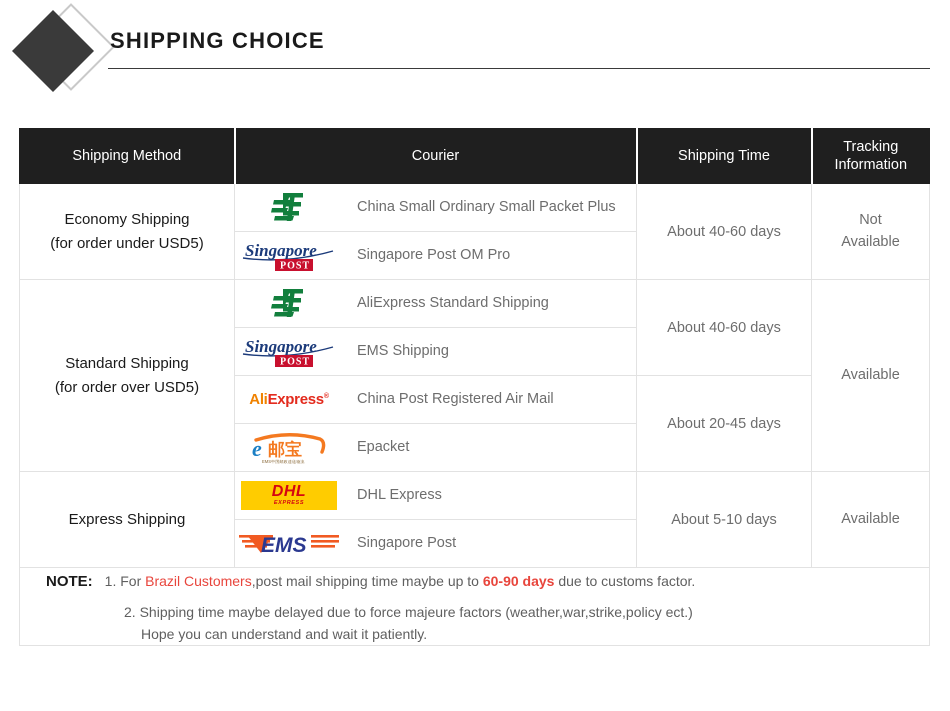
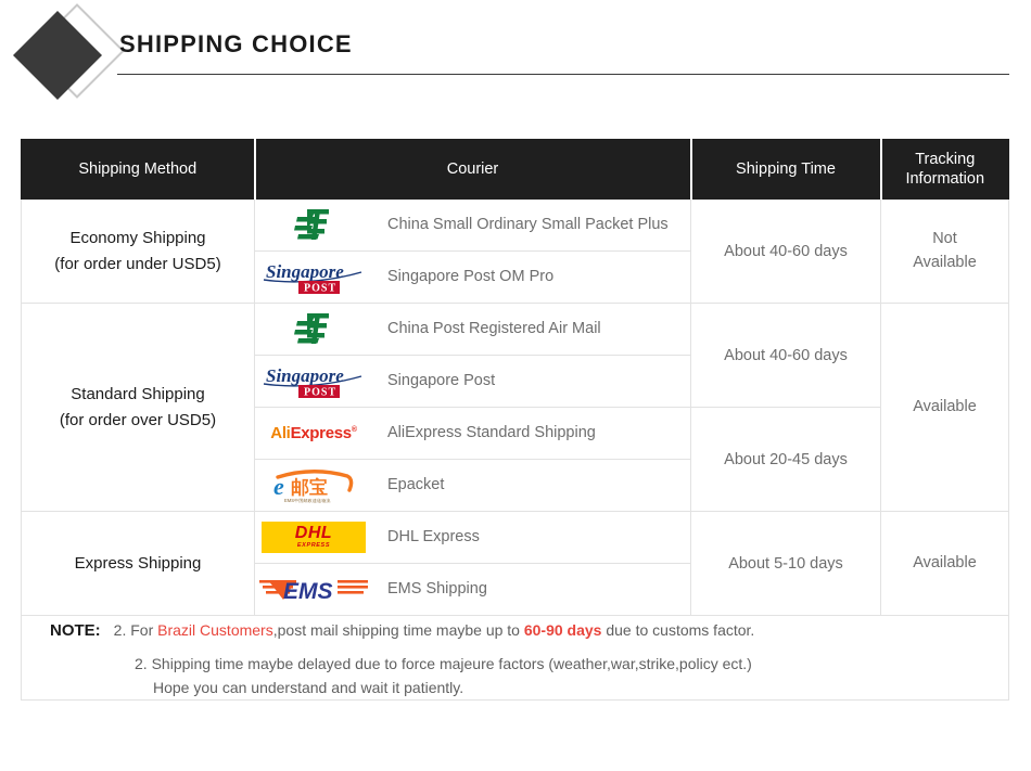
  SHIPPING CHOICE
  Shipping Method	Courier	Shipping Time	Tracking Information
  Economy Shipping (for order under USD5)	China Small Ordinary Small Packet Plus	About 40-60 days	Not Available
  Singapore POST Singapore Post OM Pro
- Standard Shipping (for order over USD5)	AliExpress Standard Shipping	About 40-60 days	Available
+ Standard Shipping (for order over USD5)	China Post Registered Air Mail	About 40-60 days	Available
- Singapore POST EMS Shipping
+ Singapore POST Singapore Post
- AliExpress China Post Registered Air Mail	About 20-45 days
+ AliExpress AliExpress Standard Shipping	About 20-45 days
  Express Shipping	DHL DHL Express	About 5-10 days	Available
- EMS Singapore Post
+ EMS EMS Shipping
- NOTE: 1. For Brazil Customers,post mail shipping time maybe up to 60-90 days due to customs factor. 2. Shipping time maybe delayed due to force majeure factors (weather,war,strike,policy ect.) Hope you can understand and wait it patiently.
+ NOTE: 2. For Brazil Customers,post mail shipping time maybe up to 60-90 days due to customs factor. 2. Shipping time maybe delayed due to force majeure factors (weather,war,strike,policy ect.) Hope you can understand and wait it patiently.
